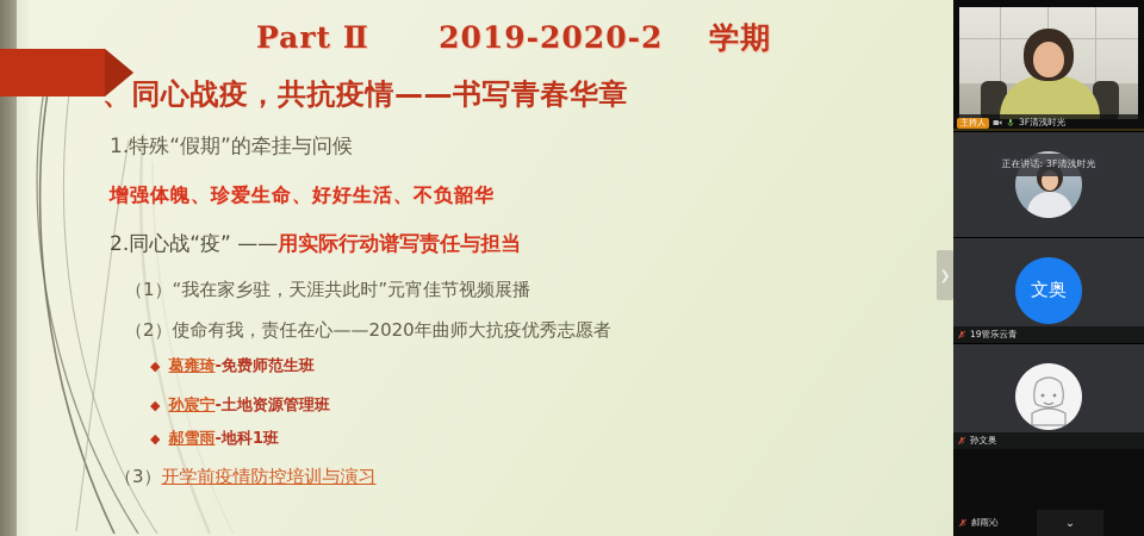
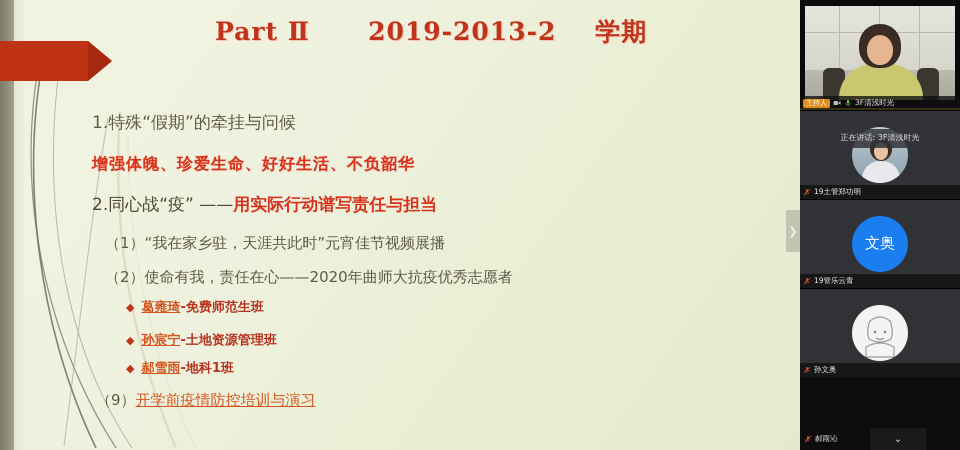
- Part Ⅱ 2019-2020-2 学期
+ Part Ⅱ 2019-2013-2 学期
- 、同心战疫，共抗疫情——书写青春华章
  1.特殊“假期”的牵挂与问候
  增强体魄、珍爱生命、好好生活、不负韶华
  2.同心战“疫” ——用实际行动谱写责任与担当
  （1）“我在家乡驻，天涯共此时”元宵佳节视频展播
  （2）使命有我，责任在心——2020年曲师大抗疫优秀志愿者
  ◆ 葛雍琦-免费师范生班
  ◆ 孙宸宁-土地资源管理班
  ◆ 郝雪雨-地科1班
- （3）开学前疫情防控培训与演习
+ （9）开学前疫情防控培训与演习
  ❯
  主持人
  3F清浅时光
+ 19土管郑功明
  正在讲话: 3F清浅时光
  文奥
  19管乐云青
  孙文奥
  郝雨沁
  ⌄
